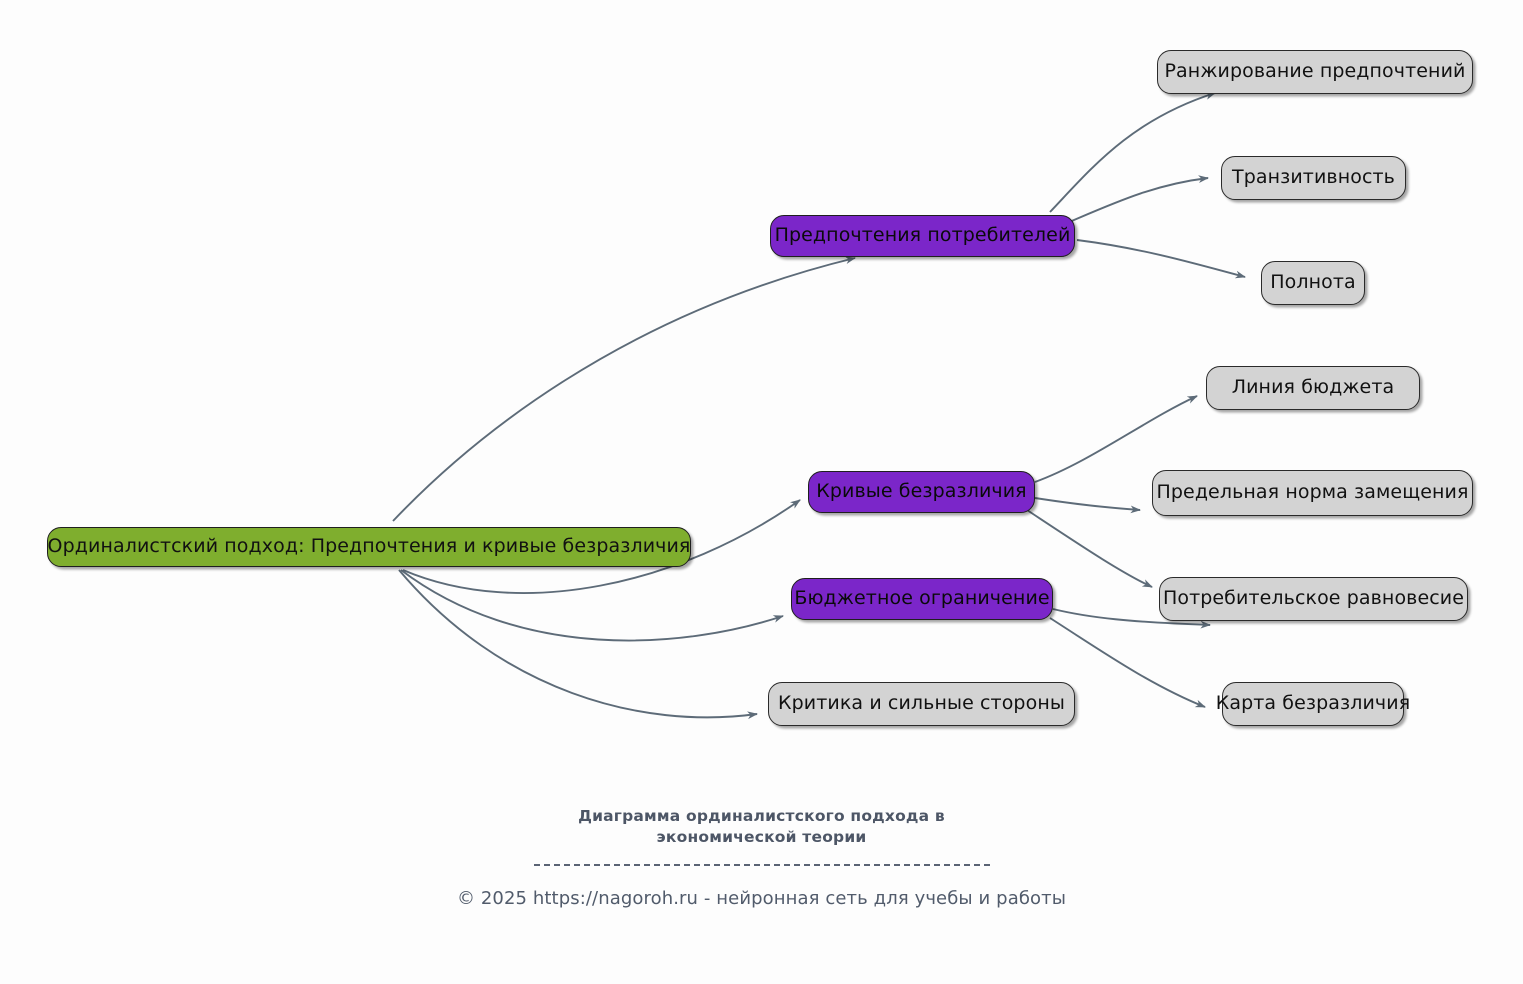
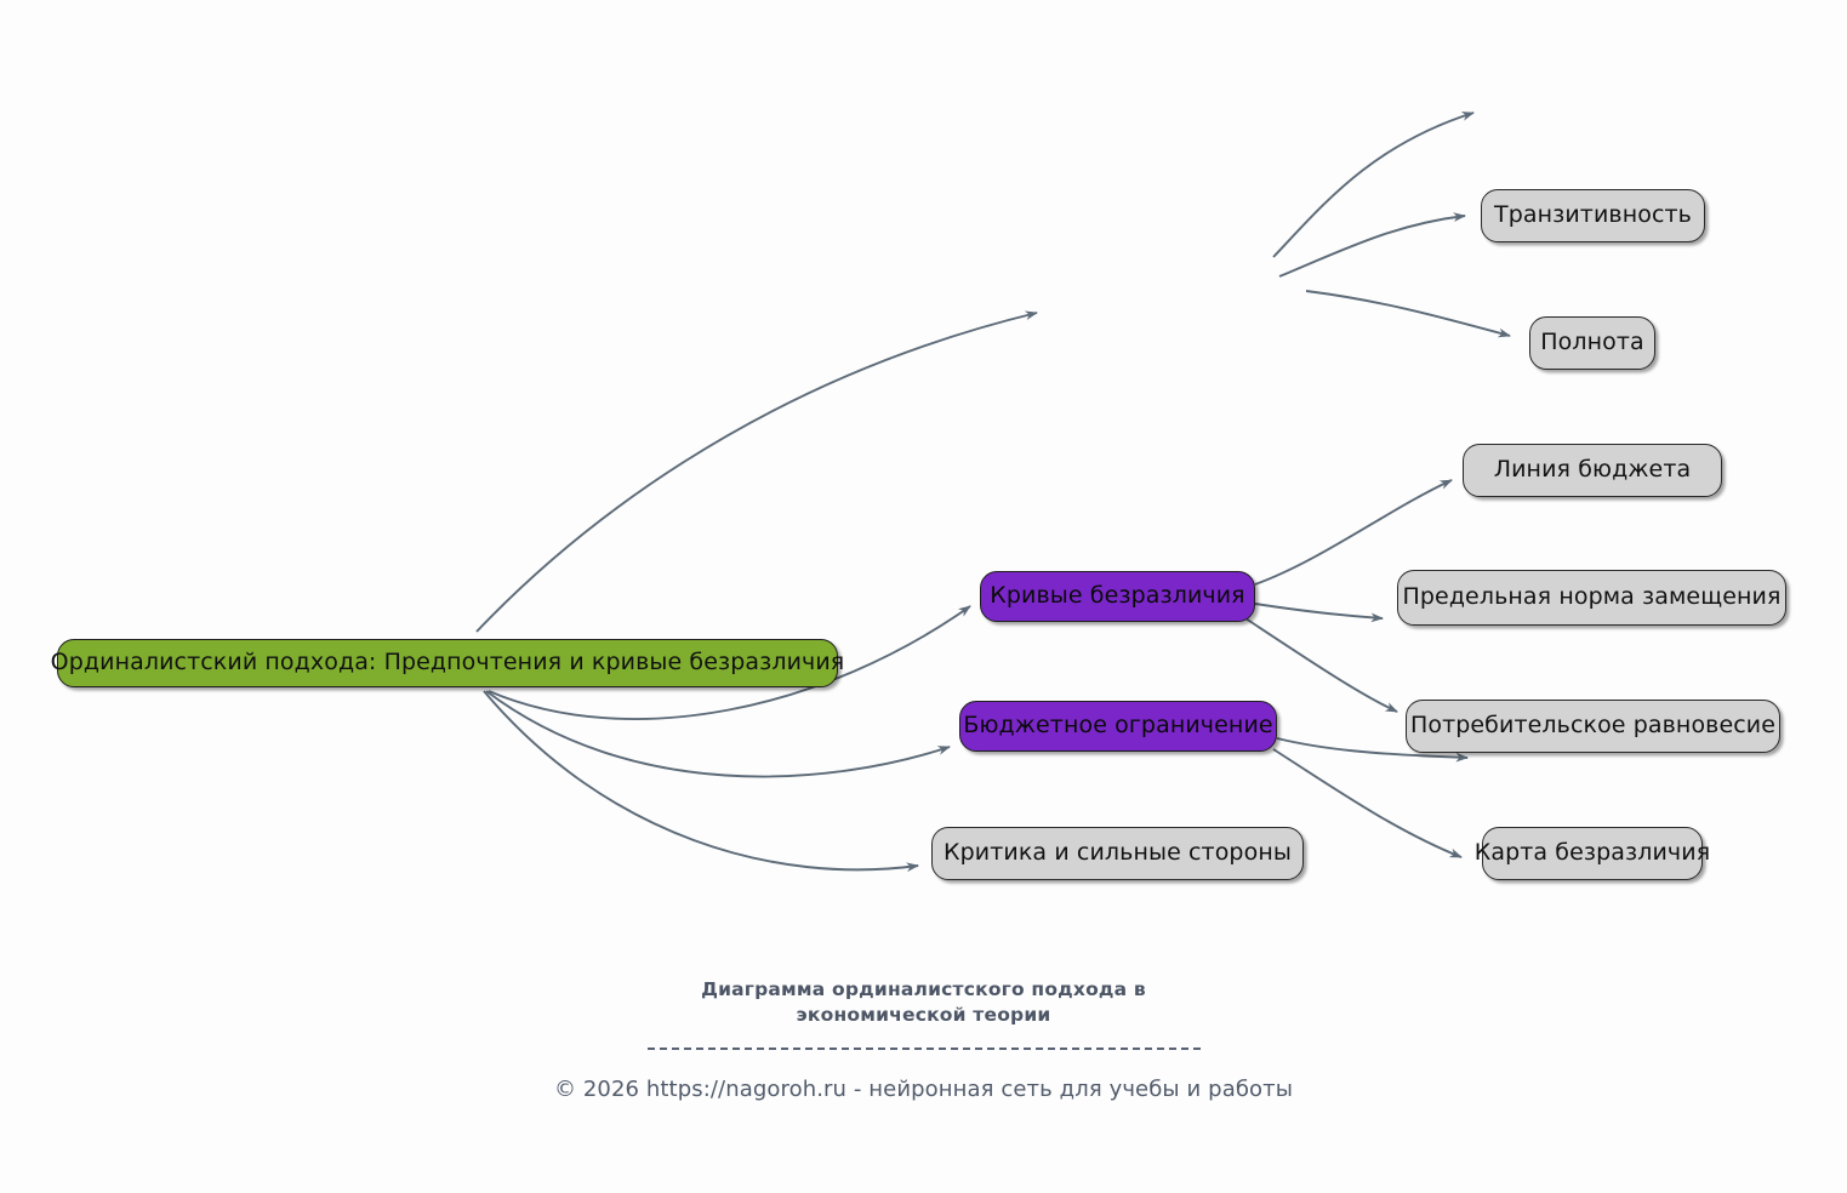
- Ординалистский подход: Предпочтения и кривые безразличия
+ Ординалистский подхода: Предпочтения и кривые безразличия
- Предпочтения потребителей
  Кривые безразличия
  Бюджетное ограничение
- Ранжирование предпочтений
  Транзитивность
  Полнота
  Линия бюджета
  Предельная норма замещения
  Потребительское равновесие
  Карта безразличия
  Критика и сильные стороны
  Диаграмма ординалистского подхода в
  экономической теории
- © 2025 https://nagoroh.ru - нейронная сеть для учебы и работы
+ © 2026 https://nagoroh.ru - нейронная сеть для учебы и работы
